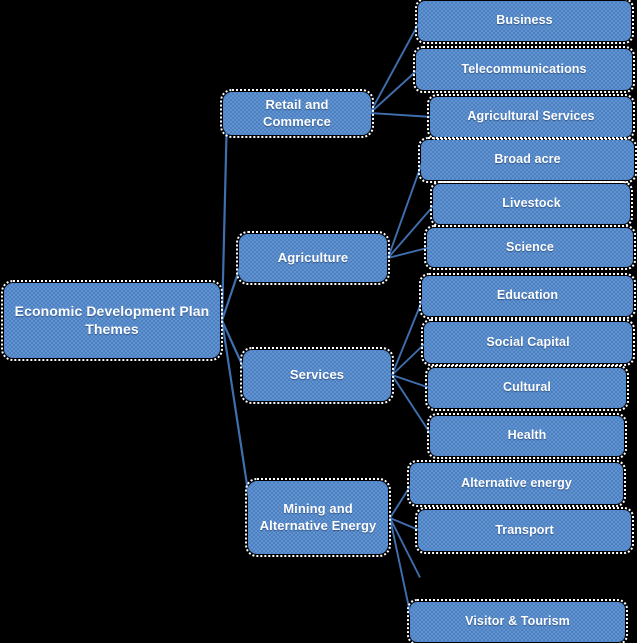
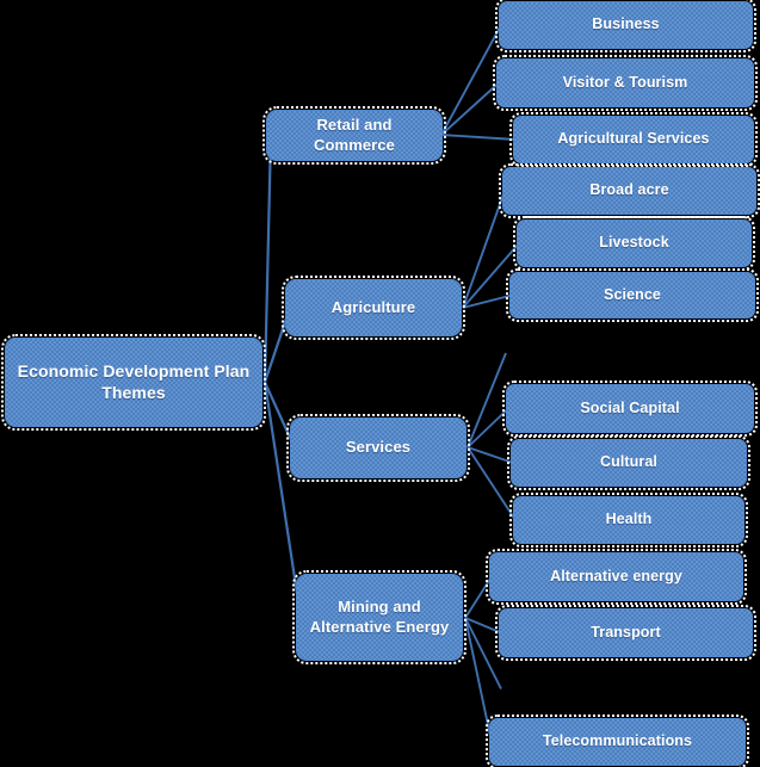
  Economic Development Plan Themes
  Retail and Commerce
  Business
- Telecommunications
+ Visitor & Tourism
  Agricultural Services
  Agriculture
  Broad acre
  Livestock
  Science
  Services
- Education
  Social Capital
  Cultural
  Health
  Mining and Alternative Energy
  Alternative energy
  Transport
- Visitor & Tourism
+ Telecommunications
